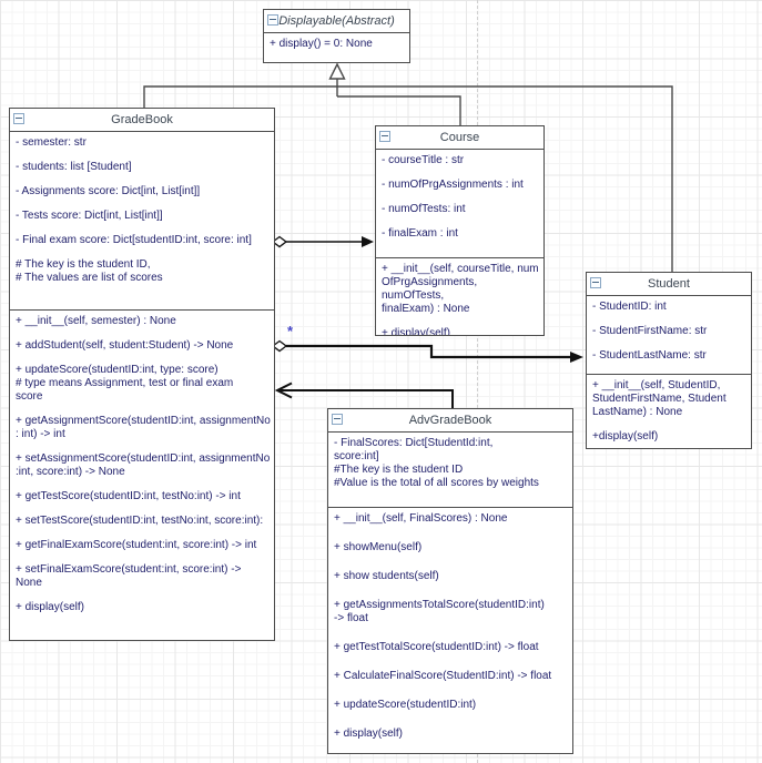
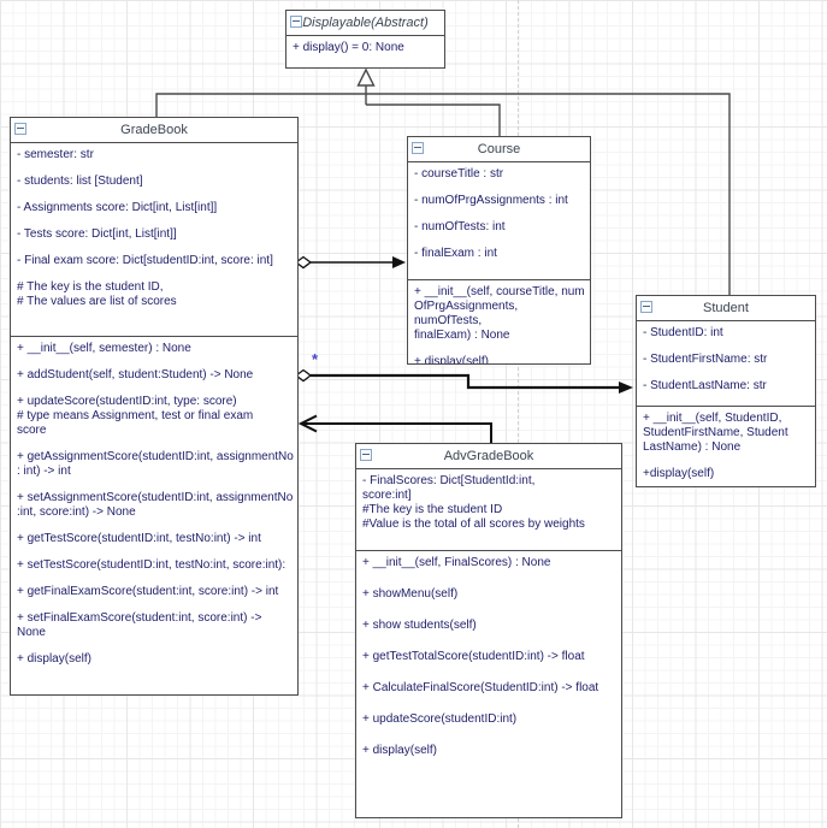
  *
  Displayable(Abstract)
  + display() = 0: None
  GradeBook
  - semester: str
  - students: list [Student]
  - Assignments score: Dict[int, List[int]]
  - Tests score: Dict[int, List[int]]
  - Final exam score: Dict[studentID:int, score: int]
  # The key is the student ID,
  # The values are list of scores
  + __init__(self, semester) : None
  + addStudent(self, student:Student) -> None
  + updateScore(studentID:int, type: score)
  # type means Assignment, test or final exam
  score
  + getAssignmentScore(studentID:int, assignmentNo
  : int) -> int
  + setAssignmentScore(studentID:int, assignmentNo
  :int, score:int) -> None
  + getTestScore(studentID:int, testNo:int) -> int
  + setTestScore(studentID:int, testNo:int, score:int):
  + getFinalExamScore(student:int, score:int) -> int
  + setFinalExamScore(student:int, score:int) -> None
  + display(self)
  Course
  - courseTitle : str
  - numOfPrgAssignments : int
  - numOfTests: int
  - finalExam : int
  + __init__(self, courseTitle, num
  OfPrgAssignments, numOfTests,
  finalExam) : None
  + display(self)
  Student
  - StudentID: int
  - StudentFirstName: str
  - StudentLastName: str
  + __init__(self, StudentID,
  StudentFirstName, Student
  LastName) : None
  +display(self)
  AdvGradeBook
  - FinalScores: Dict[StudentId:int,
  score:int]
  #The key is the student ID
  #Value is the total of all scores by weights
  + __init__(self, FinalScores) : None
  + showMenu(self)
  + show students(self)
- + getAssignmentsTotalScore(studentID:int)
- -> float
  + getTestTotalScore(studentID:int) -> float
  + CalculateFinalScore(StudentID:int) -> float
  + updateScore(studentID:int)
  + display(self)
